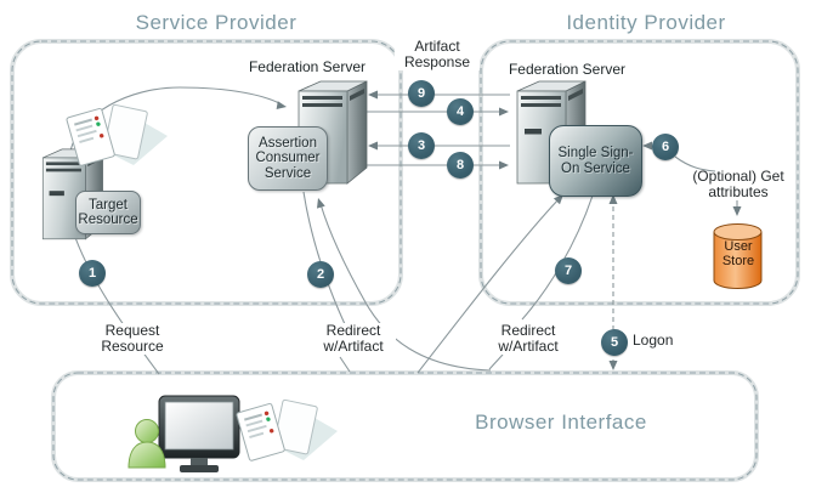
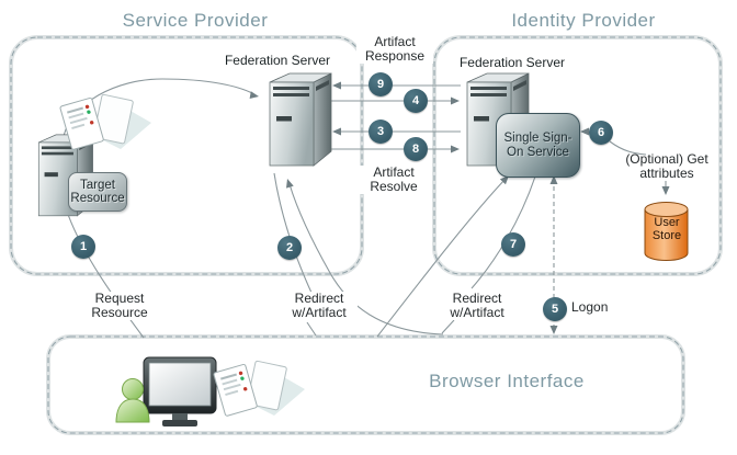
  Service Provider
  Identity Provider
  Federation Server
  Federation Server
- Assertion Consumer Service
  Single Sign-On Service
  Target Resource
  User Store
  Artifact Response
+ Artifact Resolve
  Request Resource
  Redirect w/Artifact
  Redirect w/Artifact
  Logon
  (Optional) Get attributes
  Browser Interface
  1
  2
  3
  4
  5
  6
  7
  8
  9
